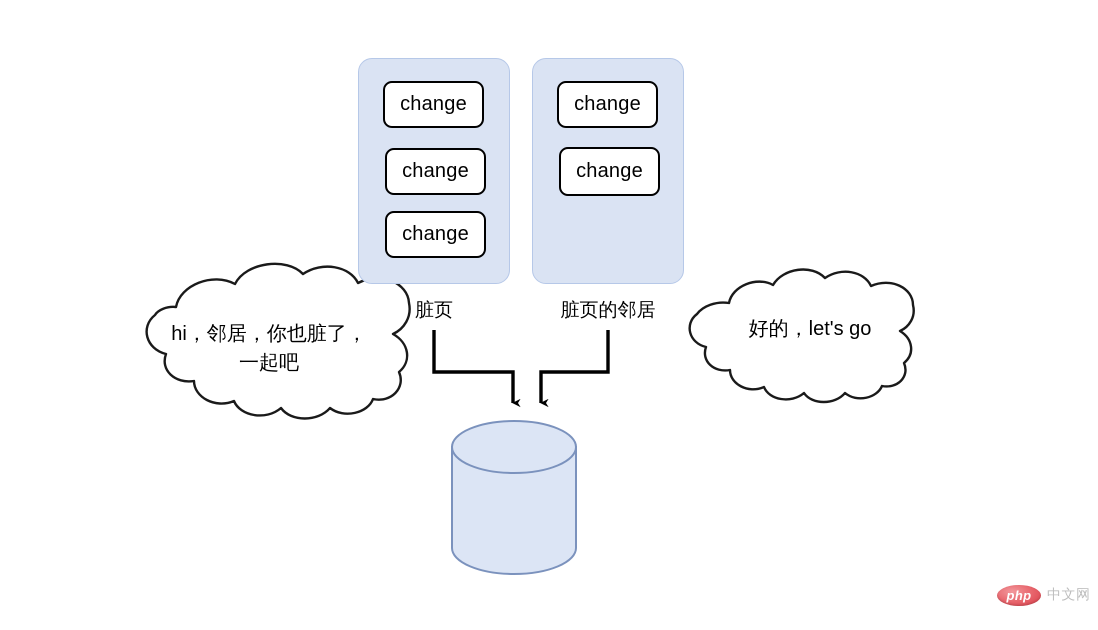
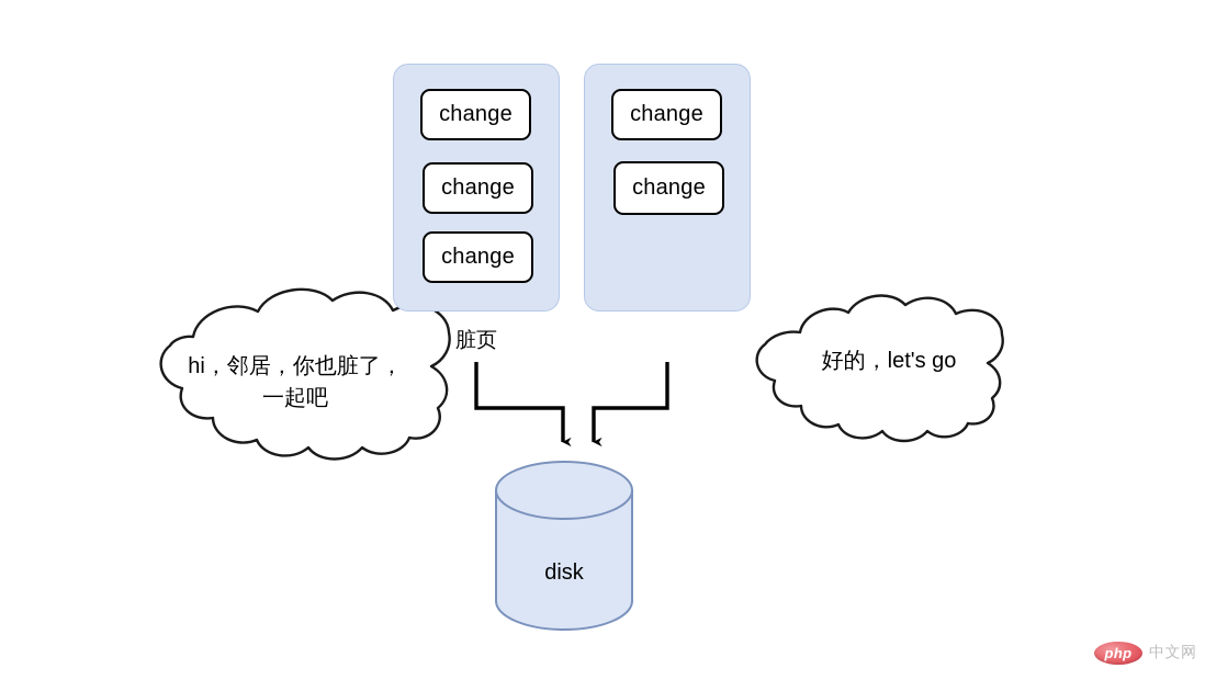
  change
  change
  change
  change
  change
  脏页
- 脏页的邻居
  hi，邻居，你也脏了，
  一起吧
  好的，let's go
+ disk
  php
  中文网
